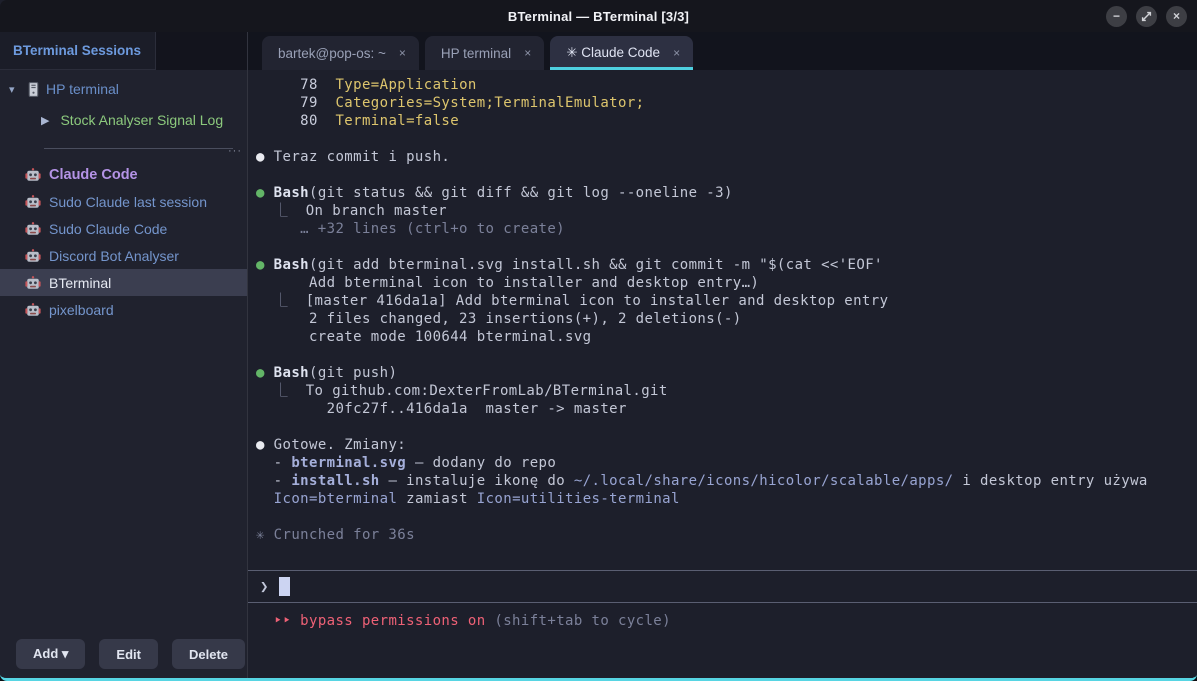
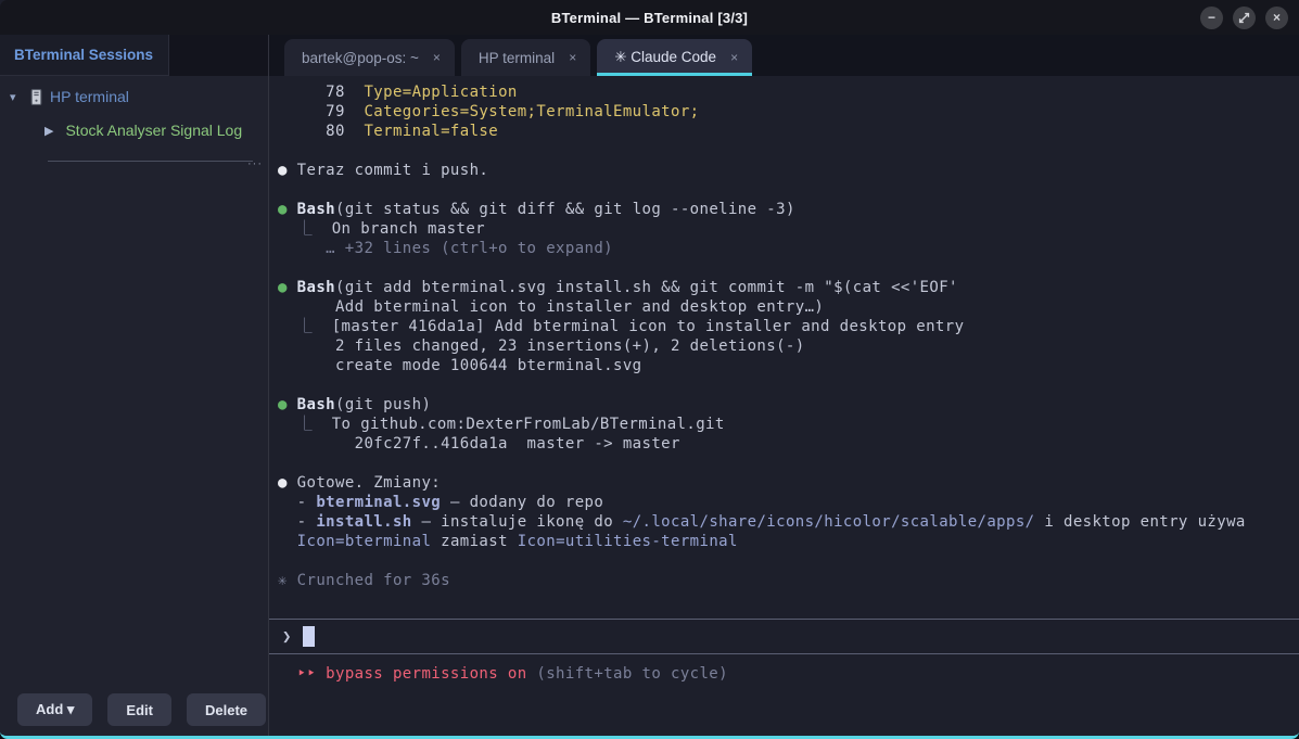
  BTerminal — BTerminal [3/3]
  −
  ×
  BTerminal Sessions
  ▾
  HP terminal
  ▶
  Stock Analyser Signal Log
  ···
- Claude Code
- Sudo Claude last session
- Sudo Claude Code
- Discord Bot Analyser
- BTerminal
- pixelboard
  Add ▾
  Edit
  Delete
  bartek@pop-os: ~
  ×
  HP terminal
  ×
  ✳ Claude Code
  ×
  78 Type=Application
  79 Categories=System;TerminalEmulator;
  80 Terminal=false
  ● Teraz commit i push.
  ● Bash(git status && git diff && git log --oneline -3)
  ⎿ On branch master
- … +32 lines (ctrl+o to create)
+ … +32 lines (ctrl+o to expand)
  ● Bash(git add bterminal.svg install.sh && git commit -m "$(cat <<'EOF'
  Add bterminal icon to installer and desktop entry…)
  ⎿ [master 416da1a] Add bterminal icon to installer and desktop entry
  2 files changed, 23 insertions(+), 2 deletions(-)
  create mode 100644 bterminal.svg
  ● Bash(git push)
  ⎿ To github.com:DexterFromLab/BTerminal.git
  20fc27f..416da1a master -> master
  ● Gotowe. Zmiany:
  - bterminal.svg — dodany do repo
  - install.sh — instaluje ikonę do ~/.local/share/icons/hicolor/scalable/apps/ i desktop entry używa
  Icon=bterminal zamiast Icon=utilities-terminal
  ✳ Crunched for 36s
  ❯
  ‣‣ bypass permissions on (shift+tab to cycle)
